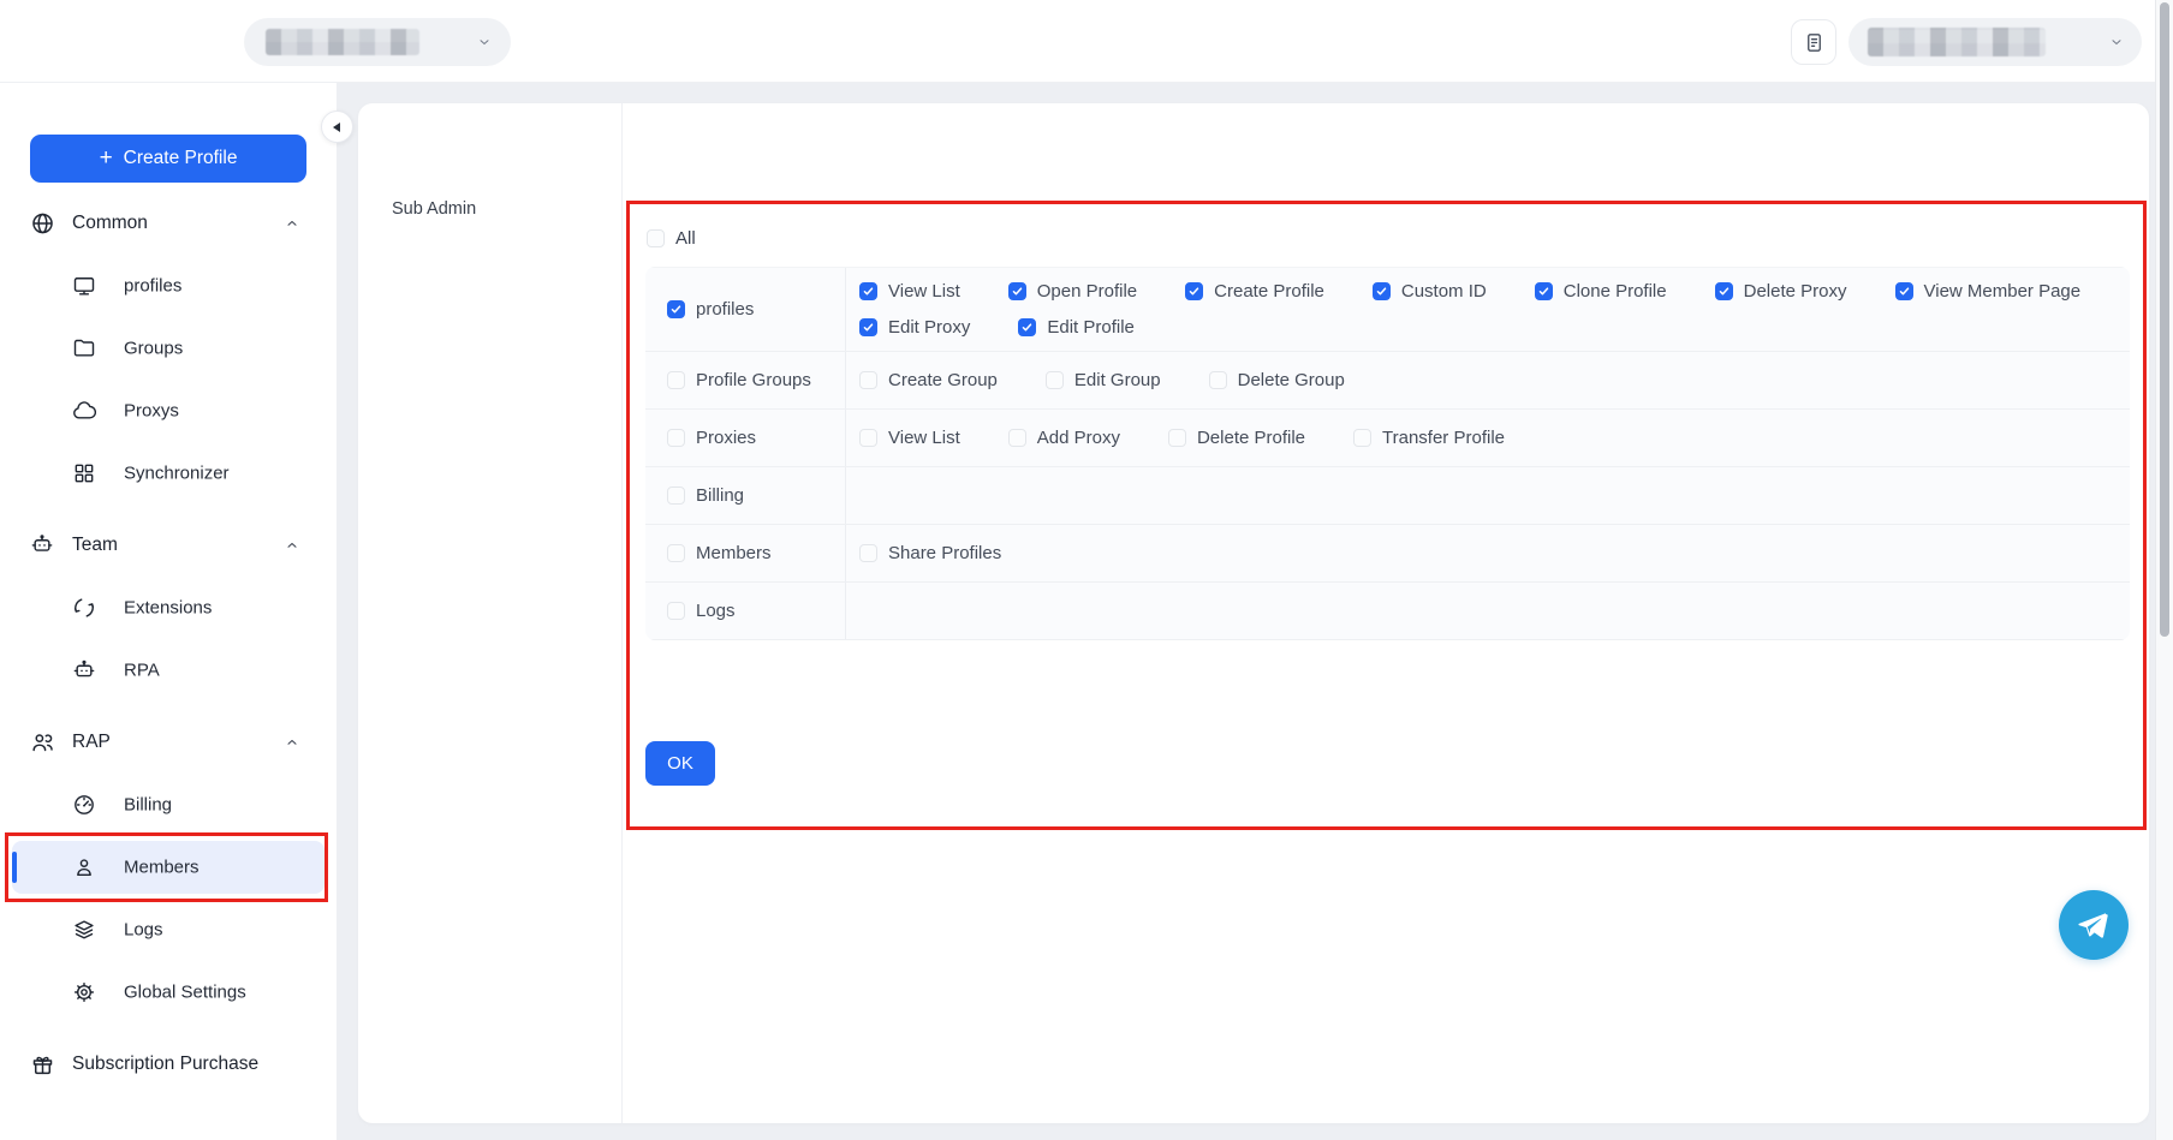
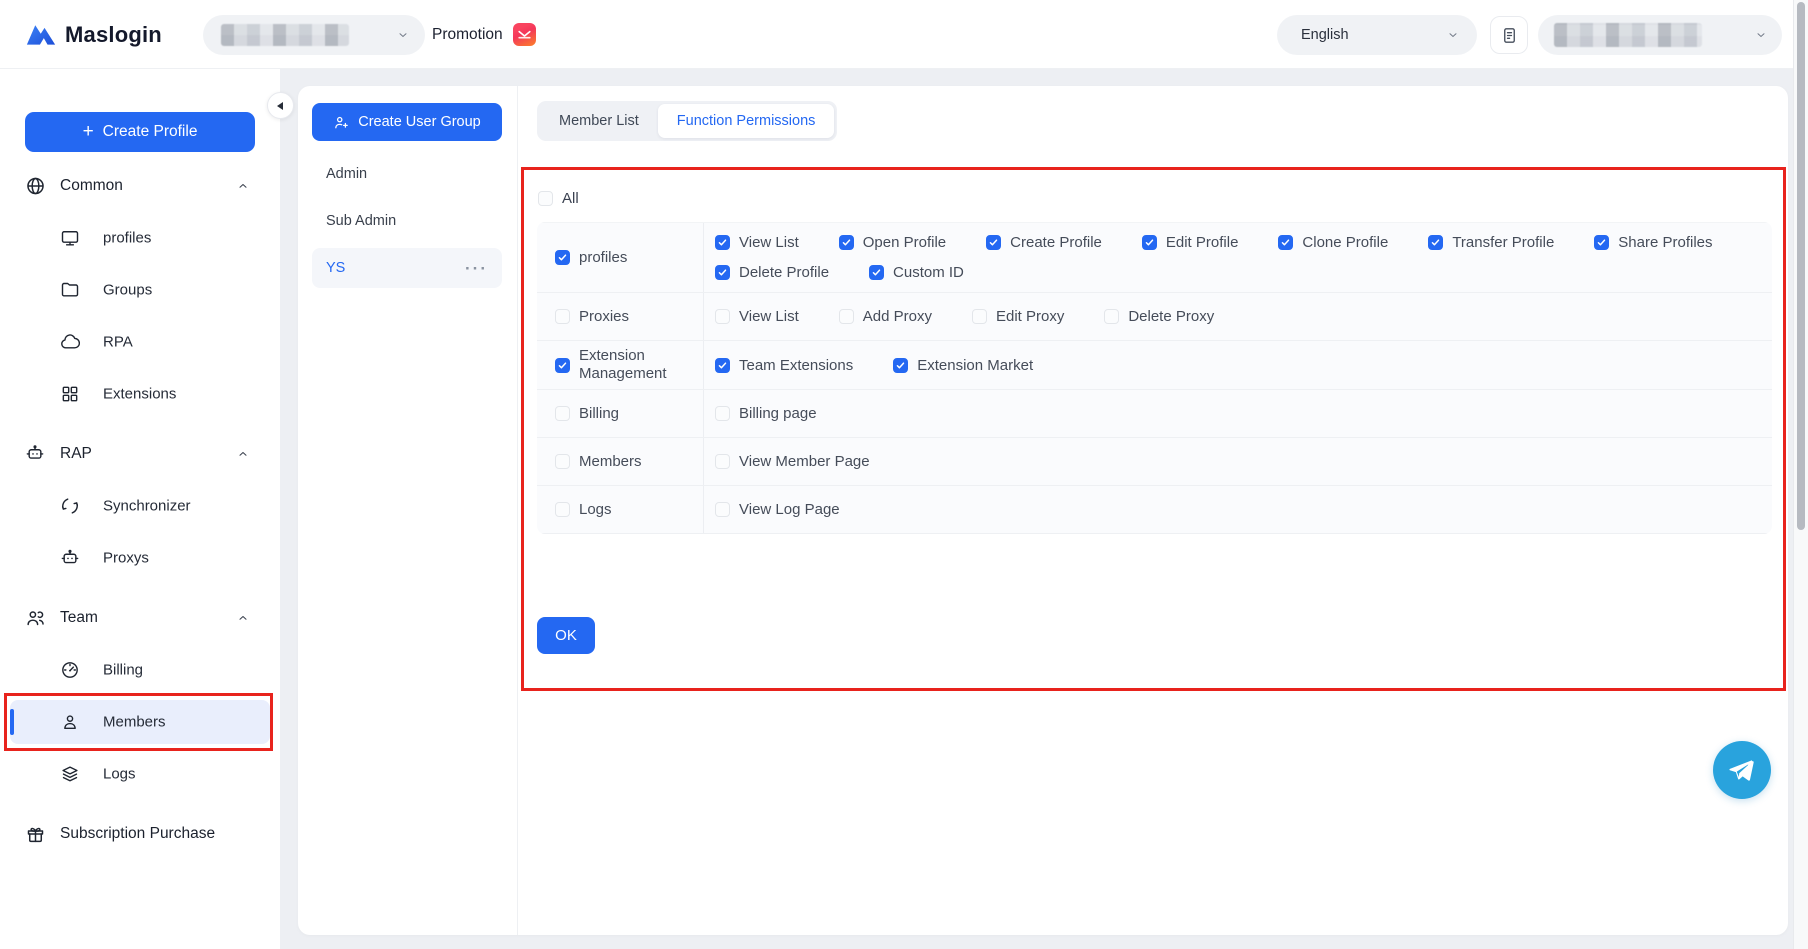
+ Maslogin
+ Promotion
+ English
  +
  Create Profile
  Common
  profiles
  Groups
- Proxys
+ RPA
- Synchronizer
+ Extensions
- Team
+ RAP
- Extensions
+ Synchronizer
- RPA
+ Proxys
- RAP
+ Team
  Billing
  Members
  Logs
- Global Settings
  Subscription Purchase
+ Create User Group
+ Admin
  Sub Admin
+ YS
+ ···
+ Member List
+ Function Permissions
  All
  profiles
  View List
  Open Profile
  Create Profile
- Custom ID
+ Edit Profile
  Clone Profile
- Delete Proxy
+ Transfer Profile
- View Member Page
+ Share Profiles
- Edit Proxy
+ Delete Profile
- Edit Profile
+ Custom ID
- Profile Groups
- Create Group
- Edit Group
- Delete Group
  Proxies
  View List
  Add Proxy
- Delete Profile
+ Edit Proxy
- Transfer Profile
+ Delete Proxy
+ Extension Management
+ Team Extensions
+ Extension Market
  Billing
+ Billing page
  Members
- Share Profiles
+ View Member Page
  Logs
+ View Log Page
  OK
